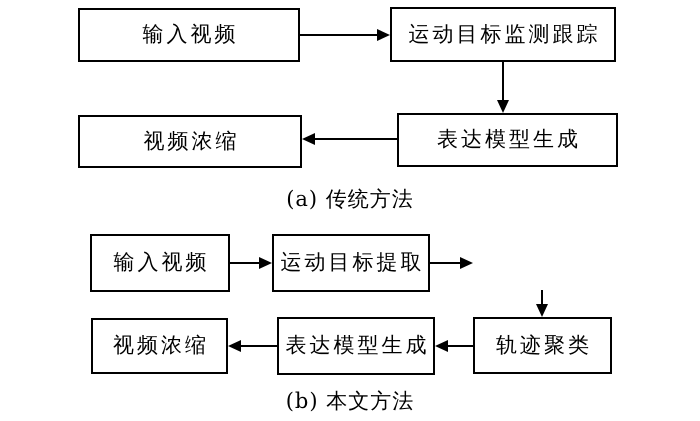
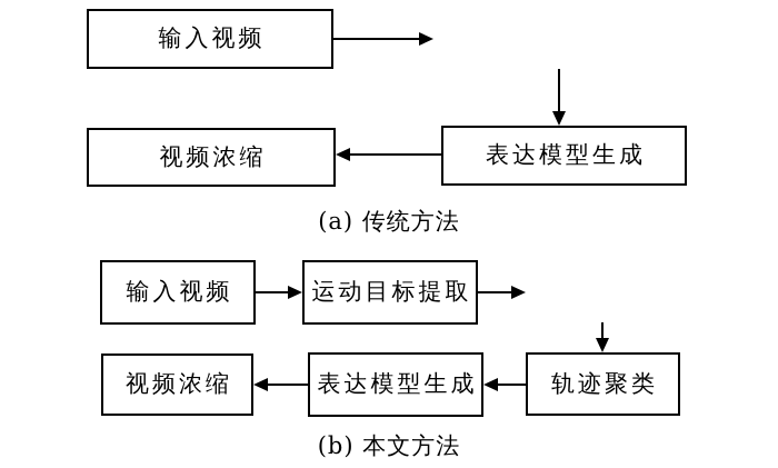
  输入视频
- 运动目标监测跟踪
  表达模型生成
  视频浓缩
  (a) 传统方法
  输入视频
  运动目标提取
  轨迹聚类
  表达模型生成
  视频浓缩
  (b) 本文方法
